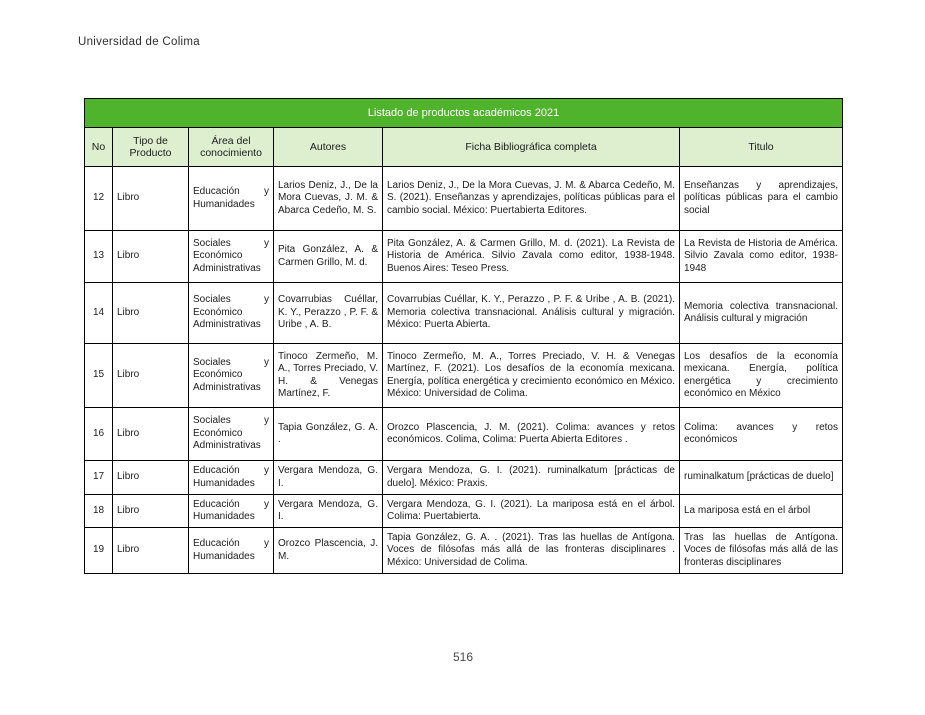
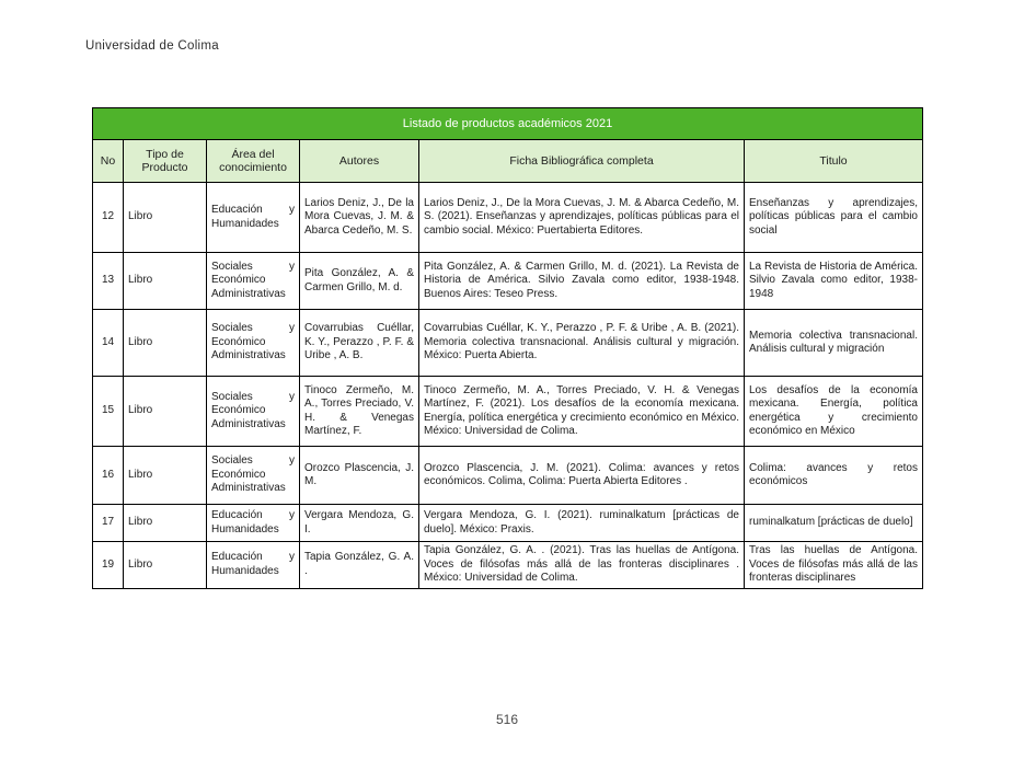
  Universidad de Colima
  Listado de productos académicos 2021
  No	Tipo de Producto	Área del conocimiento	Autores	Ficha Bibliográfica completa	Titulo
  12	Libro	Educación y Humanidades	Larios Deniz, J., De la Mora Cuevas, J. M. & Abarca Cedeño, M. S.	Larios Deniz, J., De la Mora Cuevas, J. M. & Abarca Cedeño, M. S. (2021). Enseñanzas y aprendizajes, políticas públicas para el cambio social. México: Puertabierta Editores.	Enseñanzas y aprendizajes, políticas públicas para el cambio social
  13	Libro	Sociales y Económico Administrativas	Pita González, A. & Carmen Grillo, M. d.	Pita González, A. & Carmen Grillo, M. d. (2021). La Revista de Historia de América. Silvio Zavala como editor, 1938-1948. Buenos Aires: Teseo Press.	La Revista de Historia de América. Silvio Zavala como editor, 1938-1948
  14	Libro	Sociales y Económico Administrativas	Covarrubias Cuéllar, K. Y., Perazzo , P. F. & Uribe , A. B.	Covarrubias Cuéllar, K. Y., Perazzo , P. F. & Uribe , A. B. (2021). Memoria colectiva transnacional. Análisis cultural y migración. México: Puerta Abierta.	Memoria colectiva transnacional. Análisis cultural y migración
  15	Libro	Sociales y Económico Administrativas	Tinoco Zermeño, M. A., Torres Preciado, V. H. & Venegas Martínez, F.	Tinoco Zermeño, M. A., Torres Preciado, V. H. & Venegas Martínez, F. (2021). Los desafíos de la economía mexicana. Energía, política energética y crecimiento económico en México. México: Universidad de Colima.	Los desafíos de la economía mexicana. Energía, política energética y crecimiento económico en México
- 16	Libro	Sociales y Económico Administrativas	Tapia González, G. A. .	Orozco Plascencia, J. M. (2021). Colima: avances y retos económicos. Colima, Colima: Puerta Abierta Editores .	Colima: avances y retos económicos
+ 16	Libro	Sociales y Económico Administrativas	Orozco Plascencia, J. M.	Orozco Plascencia, J. M. (2021). Colima: avances y retos económicos. Colima, Colima: Puerta Abierta Editores .	Colima: avances y retos económicos
  17	Libro	Educación y Humanidades	Vergara Mendoza, G. I.	Vergara Mendoza, G. I. (2021). ruminalkatum [prácticas de duelo]. México: Praxis.	ruminalkatum [prácticas de duelo]
- 18	Libro	Educación y Humanidades	Vergara Mendoza, G. I.	Vergara Mendoza, G. I. (2021). La mariposa está en el árbol. Colima: Puertabierta.	La mariposa está en el árbol
- 19	Libro	Educación y Humanidades	Orozco Plascencia, J. M.	Tapia González, G. A. . (2021). Tras las huellas de Antígona. Voces de filósofas más allá de las fronteras disciplinares . México: Universidad de Colima.	Tras las huellas de Antígona. Voces de filósofas más allá de las fronteras disciplinares
+ 19	Libro	Educación y Humanidades	Tapia González, G. A. .	Tapia González, G. A. . (2021). Tras las huellas de Antígona. Voces de filósofas más allá de las fronteras disciplinares . México: Universidad de Colima.	Tras las huellas de Antígona. Voces de filósofas más allá de las fronteras disciplinares
  516
